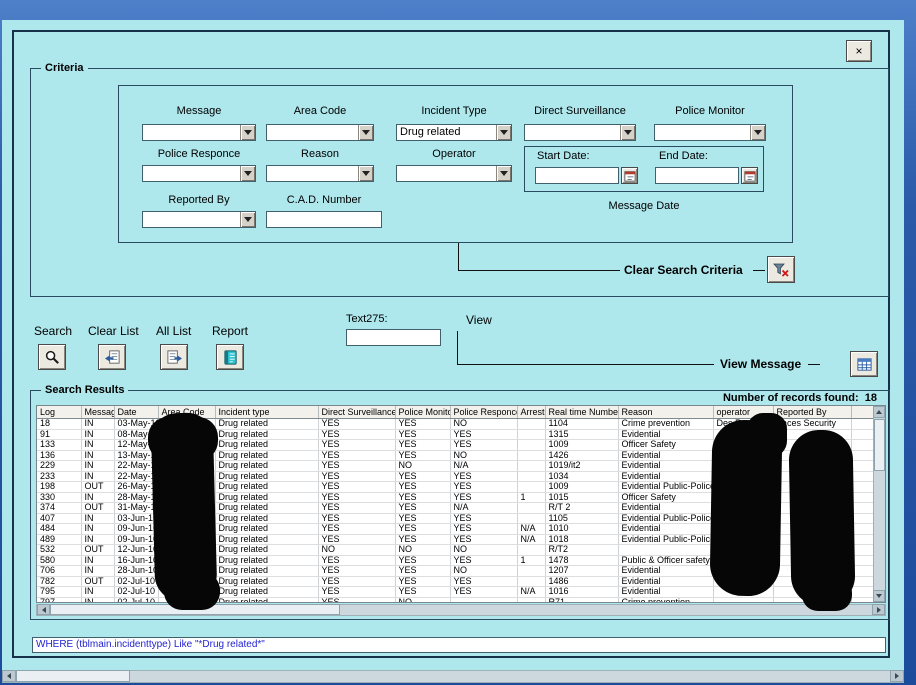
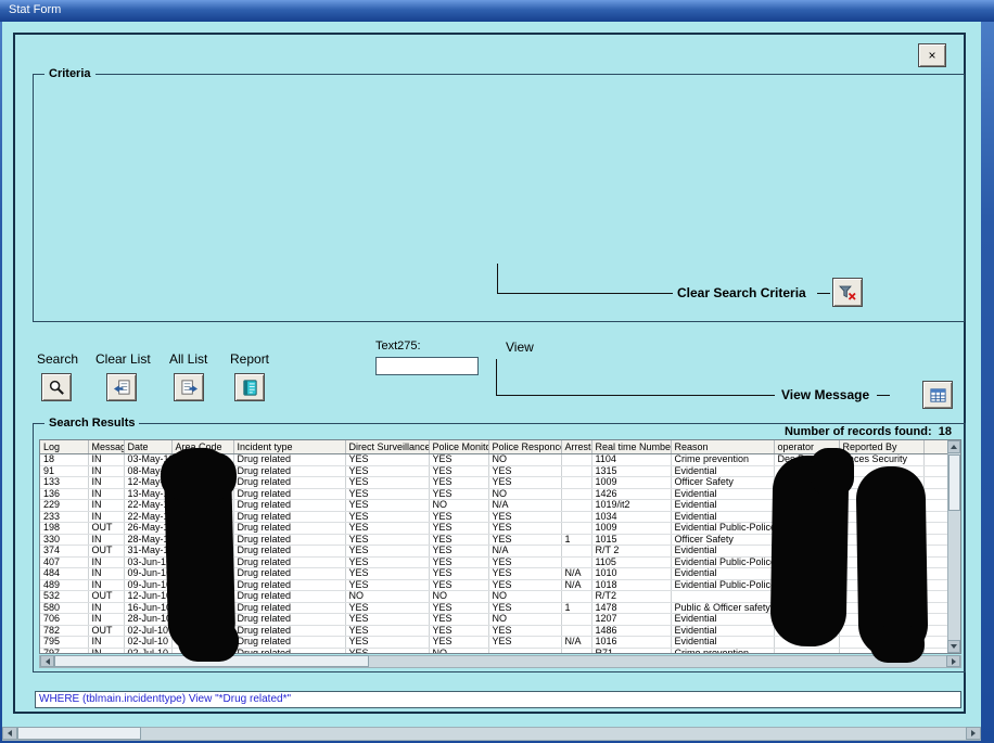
+ Stat Form
  ×
  Criteria
- Message
- Area Code
- Incident Type
- Direct Surveillance
- Police Monitor
- Drug related
- Police Responce
- Reason
- Operator
- Start Date:
- End Date:
- Message Date
- Reported By
- C.A.D. Number
  Clear Search Criteria
  Search
  Clear List
  All List
  Report
  Text275:
  View
  View Message
  Search Results
  Number of records found: 18
  Log	Messa	Date	Areaode	Incident type	Direct Surveillance	Police Monit	Police Responc	Arrest	Real time Numbe	Reason	operator	Reported By
  18	IN	03-May-		Drug related	YES	YES	NO		1104	Crime prevention	De	ces Security
  91	IN	08-May		Drug related	YES	YES	YES		1315	Evidential
  133	IN	12-May		Drug related	YES	YES	YES		1009	Officer Safety
  136	IN	13-May-		Drug related	YES	YES	NO		1426	Evidential
  229	IN	22-May-		Drug related	YES	NO	N/A		1019/it2	Evidential
  233	IN	22-May-		Drug related	YES	YES	YES		1034	Evidential
  198	OUT	26-May-		Drug related	YES	YES	YES		1009	Evidential Public-Polic
  330	IN	28-May-		Drug related	YES	YES	YES	1	1015	Officer Safety
  374	OUT	31-May-		Drug related	YES	YES	N/A		R/T 2	Evidential
  407	IN	03-Jun-1		Drug related	YES	YES	YES		1105	Evidential Public-Polic
  484	IN	09-Jun-1		Drug related	YES	YES	YES	N/A	1010	Evidential
  489	IN	09-Jun-1		Drug related	YES	YES	YES	N/A	1018	Evidential Public-Polic
  532	OUT	12-Jun-1		Drug related	NO	NO	NO		R/T2
  580	IN	16-Jun-1		Drug related	YES	YES	YES	1	1478	Public & Officer safety
  706	IN	28-Jun-1		Drug related	YES	YES	NO		1207	Evidential
  782	OUT	02-Jul-10		Drug related	YES	YES	YES		1486	Evidential
  795	IN	02-Jul-10		Drug related	YES	YES	YES	N/A	1016	Evidential
  797	IN	02-Jul-10		Drug related	YES	NO			R71	Crime prevention
- WHERE (tblmain.incidenttype) Like "*Drug related*"
+ WHERE (tblmain.incidenttype) View "*Drug related*"
